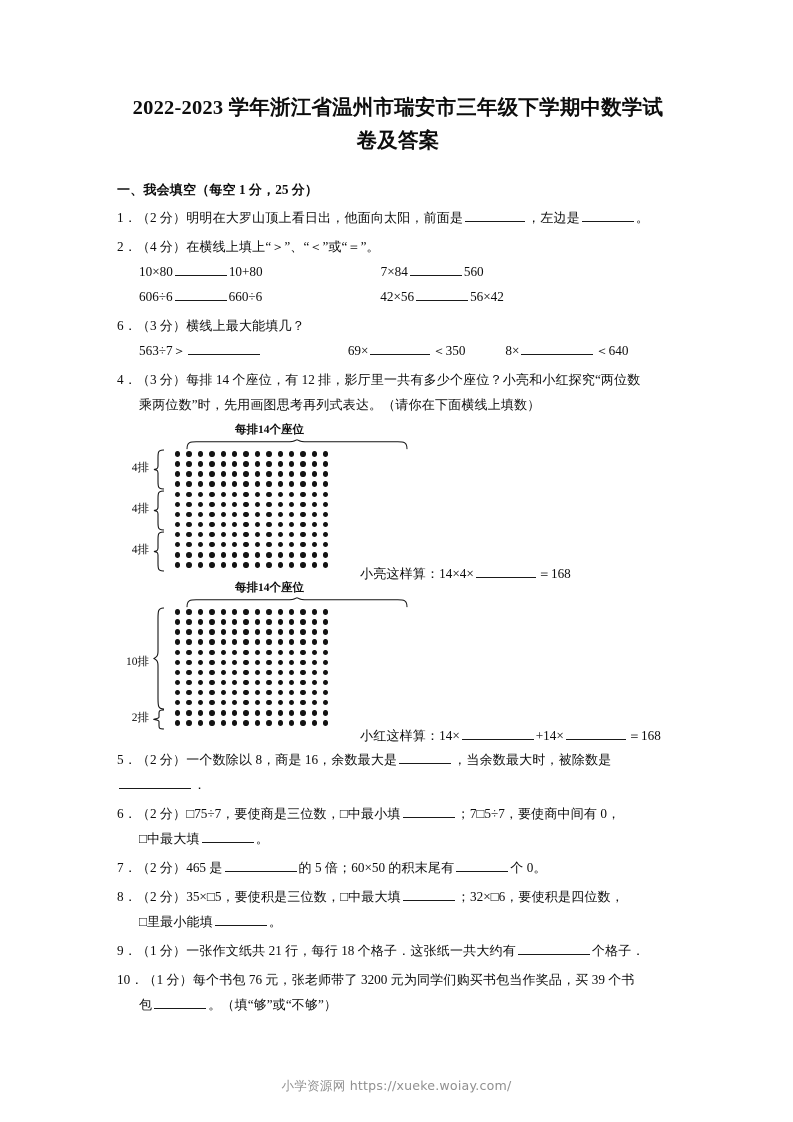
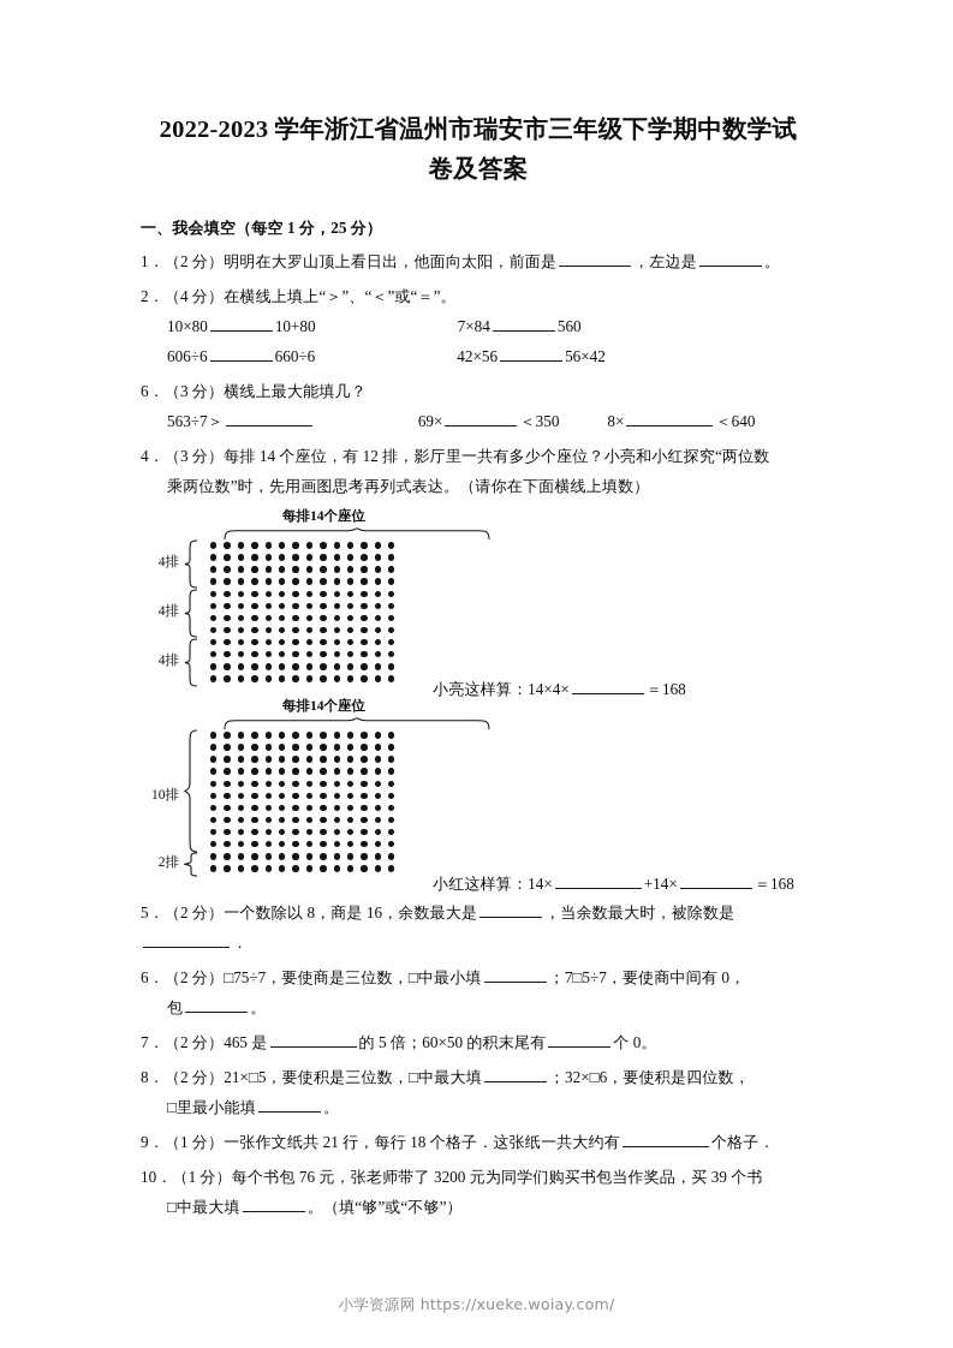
  2022-2023 学年浙江省温州市瑞安市三年级下学期中数学试
  卷及答案
  一、我会填空（每空 1 分，25 分）
  1．（2 分）明明在大罗山顶上看日出，他面向太阳，前面是 ，左边是 。
  2．（4 分）在横线上填上“＞”、“＜”或“＝”。
  10×80 10+80 7×84 560
  606÷6 660÷6 42×56 56×42
  6．（3 分）横线上最大能填几？
  563÷7＞ 69× ＜350 8× ＜640
  4．（3 分）每排 14 个座位，有 12 排，影厅里一共有多少个座位？小亮和小红探究“两位数
  乘两位数”时，先用画图思考再列式表达。（请你在下面横线上填数）
  每排14个座位
  4排
  4排
  4排
  小亮这样算：14×4× ＝168
  每排14个座位
  10排
  2排
  小红这样算：14× +14× ＝168
  5．（2 分）一个数除以 8，商是 16，余数最大是 ，当余数最大时，被除数是．
  6．（2 分）□75÷7，要使商是三位数，□中最小填 ；7□5÷7，要使商中间有 0，
- □中最大填 。
+ 包 。
  7．（2 分）465 是 的 5 倍；60×50 的积末尾有 个 0。
- 8．（2 分）35×□5，要使积是三位数，□中最大填 ；32×□6，要使积是四位数，
+ 8．（2 分）21×□5，要使积是三位数，□中最大填 ；32×□6，要使积是四位数，
  □里最小能填 。
  9．（1 分）一张作文纸共 21 行，每行 18 个格子．这张纸一共大约有 个格子．
  10．（1 分）每个书包 76 元，张老师带了 3200 元为同学们购买书包当作奖品，买 39 个书
- 包 。（填“够”或“不够”）
+ □中最大填 。（填“够”或“不够”）
  小学资源网 https://xueke.woiay.com/
